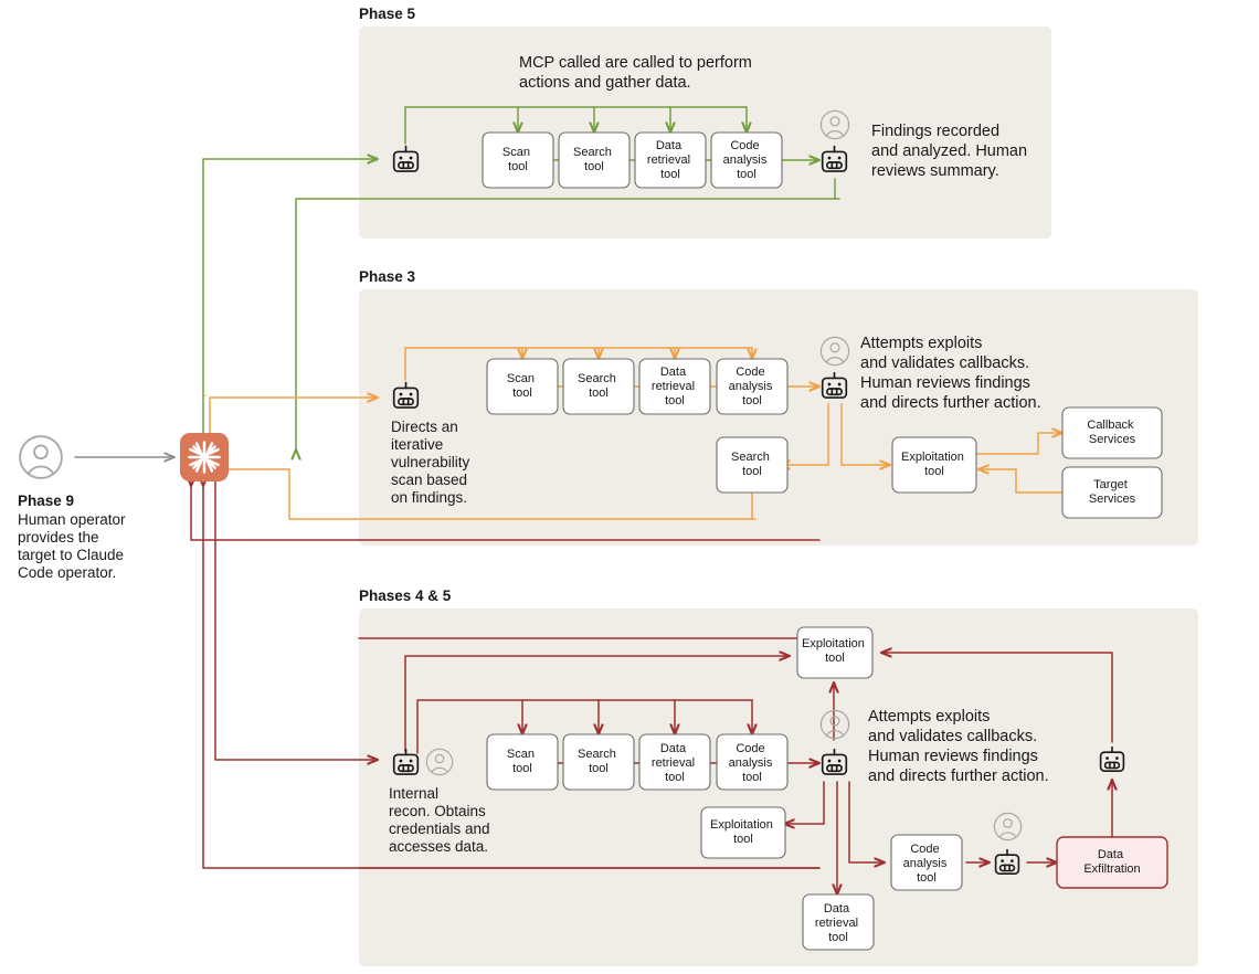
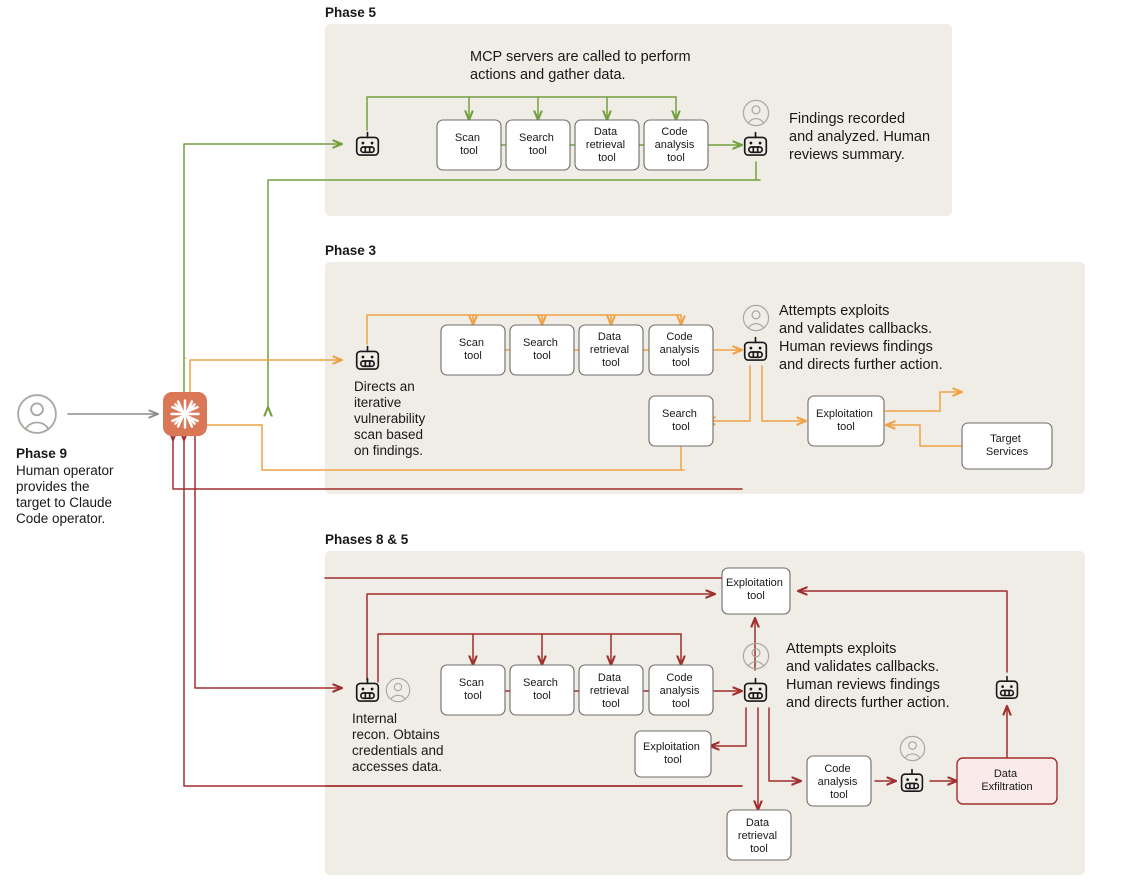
  Phase 5
  Phase 3
- Phases 4 & 5
+ Phases 8 & 5
  Phase 9
  Human operator provides the target to Claude Code operator.
- MCP called are called to perform actions and gather data.
+ MCP servers are called to perform actions and gather data.
  Scan tool
  Search tool
  Data retrieval tool
  Code analysis tool
  Findings recorded and analyzed. Human reviews summary.
  Directs an iterative vulnerability scan based on findings.
  Scan tool
  Search tool
  Data retrieval tool
  Code analysis tool
  Attempts exploits and validates callbacks. Human reviews findings and directs further action.
  Search tool
  Exploitation tool
- Callback Services
  Target Services
  Exploitation tool
  Internal recon. Obtains credentials and accesses data.
  Scan tool
  Search tool
  Data retrieval tool
  Code analysis tool
  Attempts exploits and validates callbacks. Human reviews findings and directs further action.
  Exploitation tool
  Data retrieval tool
  Code analysis tool
  Data Exfiltration
